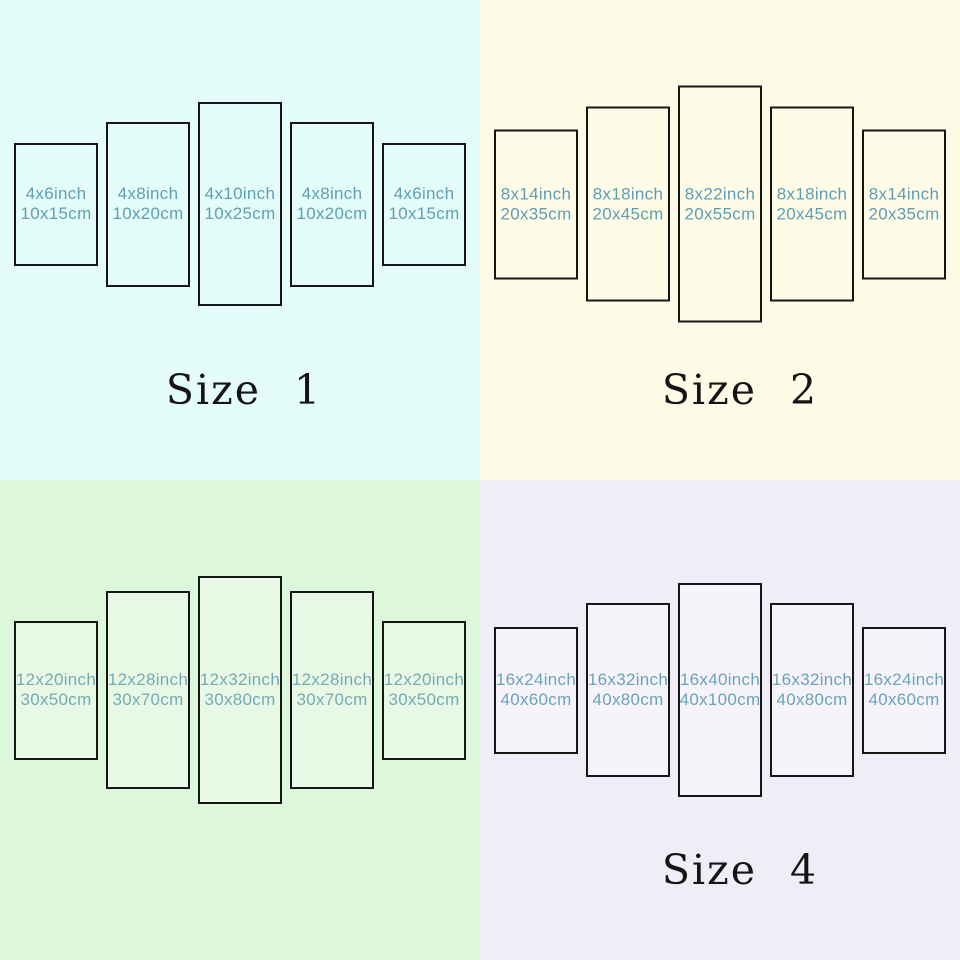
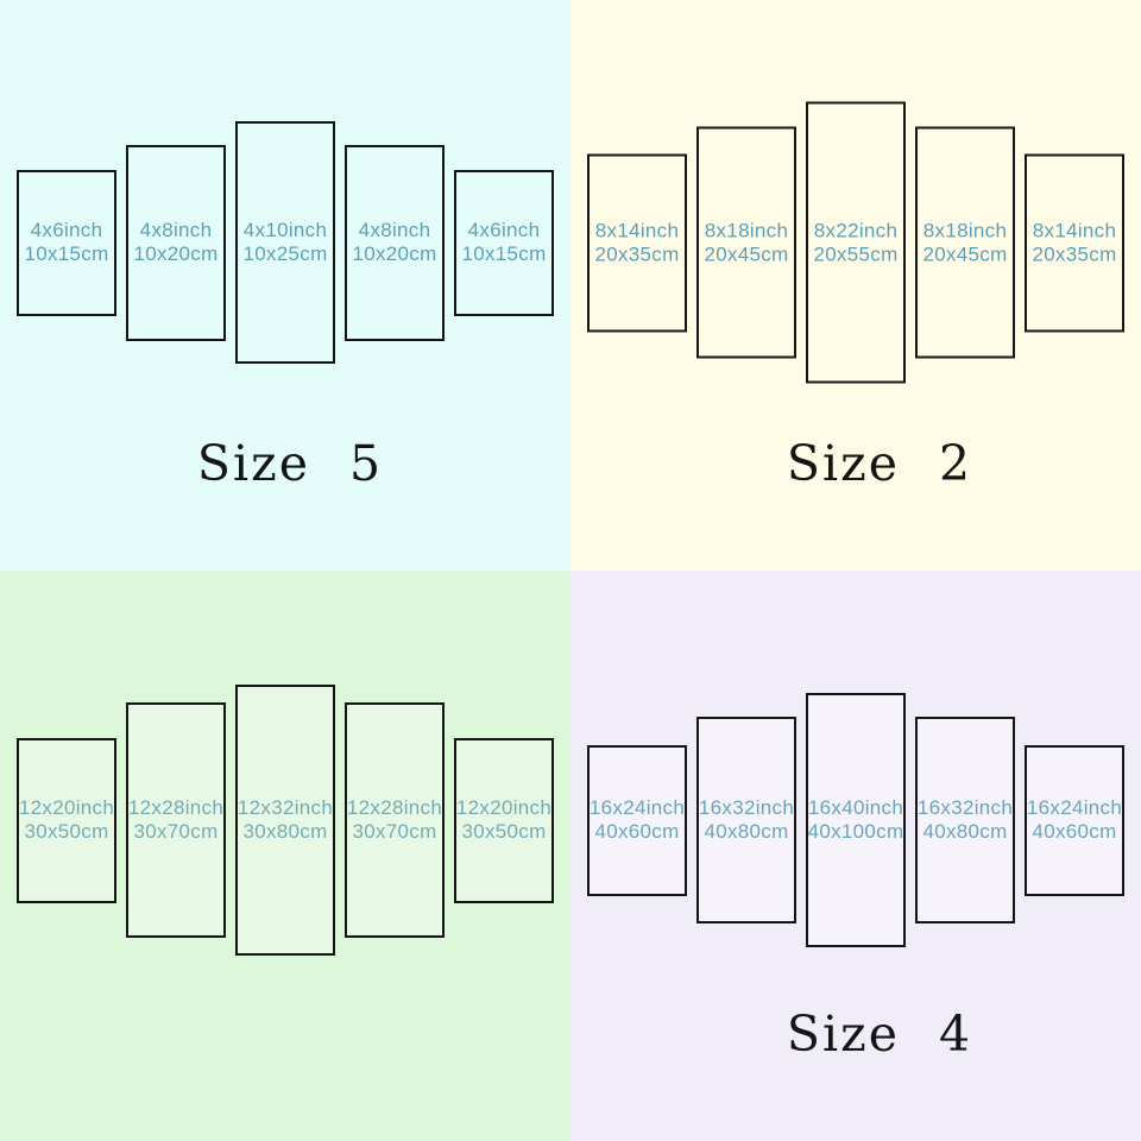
  4x6inch
  10x15cm
  4x8inch
  10x20cm
  4x10inch
  10x25cm
  4x8inch
  10x20cm
  4x6inch
  10x15cm
- Size 1
+ Size 5
  8x14inch
  20x35cm
  8x18inch
  20x45cm
  8x22inch
  20x55cm
  8x18inch
  20x45cm
  8x14inch
  20x35cm
  Size 2
  12x20inch
  30x50cm
  12x28inch
  30x70cm
  12x32inch
  30x80cm
  12x28inch
  30x70cm
  12x20inch
  30x50cm
  16x24inch
  40x60cm
  16x32inch
  40x80cm
  16x40inch
  40x100cm
  16x32inch
  40x80cm
  16x24inch
  40x60cm
  Size 4
